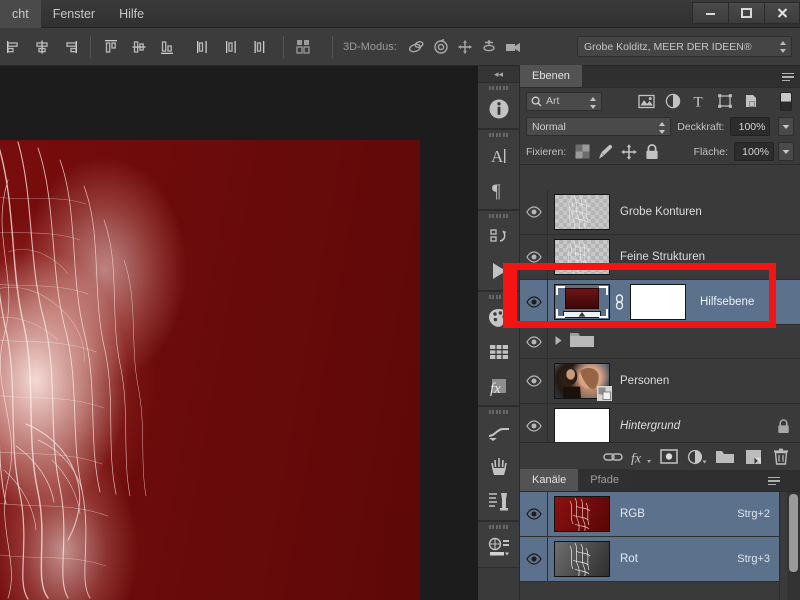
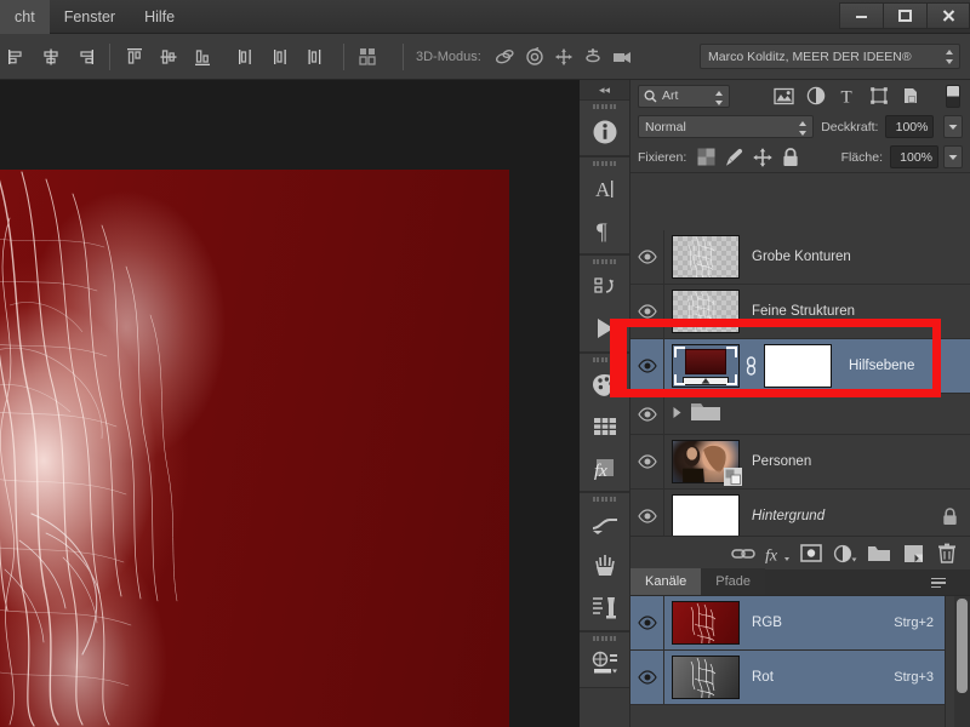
  cht
  Fenster
  Hilfe
  3D-Modus:
- Grobe Kolditz, MEER DER IDEEN®
+ Marco Kolditz, MEER DER IDEEN®
  ◂◂
  A
  ¶
  fx
- Ebenen
  Art
  T
  Normal
  Deckkraft:
  100%
  Fixieren:
  Fläche:
  100%
  Grobe Konturen
  Feine Strukturen
  Hilfsebene
  Personen
  Hintergrund
  fx
  Kanäle
  Pfade
  RGB
  Strg+2
  Rot
  Strg+3
